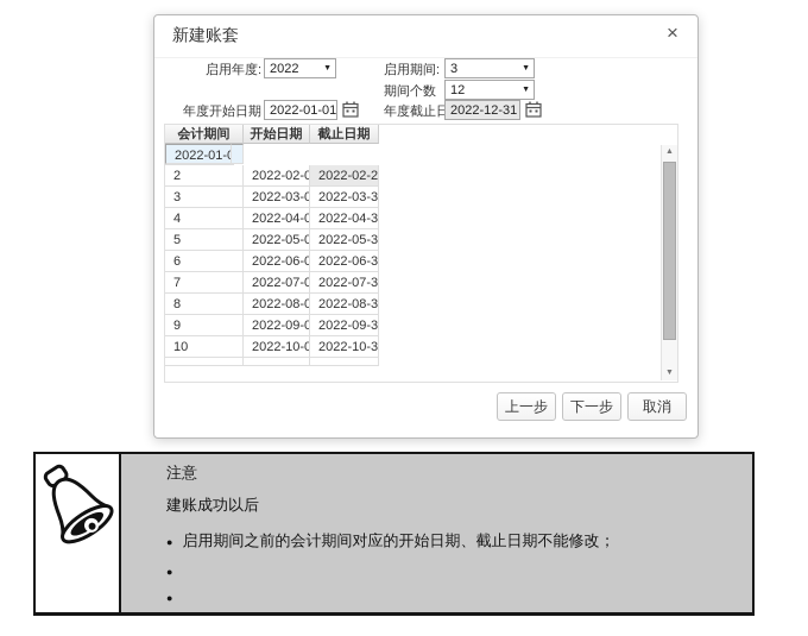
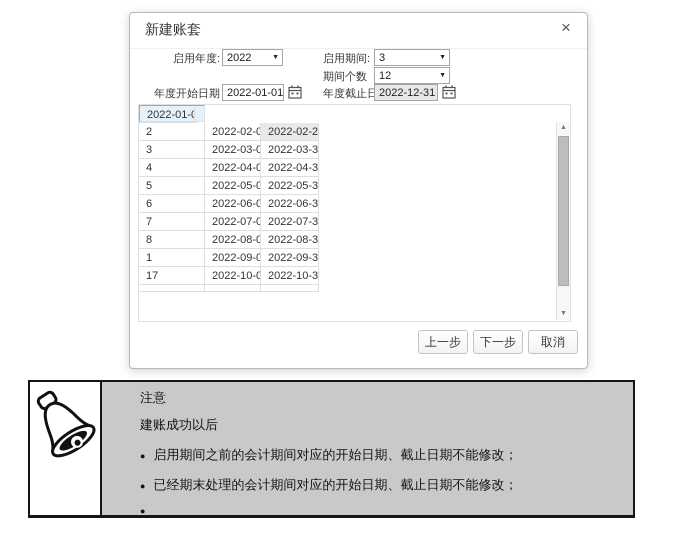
  新建账套
  ×
  启用年度:
  2022
  启用期间:
  3
  期间个数
  12
  年度开始日期
  2022-01-01
  年度截止日
  2022-12-31
- 会计期间
- 开始日期
- 截止日期
  2022-01-0
  2
  2022-02-0
  2022-02-2
  3
  2022-03-0
  2022-03-3
  4
  2022-04-0
  2022-04-3
  5
  2022-05-0
  2022-05-3
  6
  2022-06-0
  2022-06-3
  7
  2022-07-0
  2022-07-3
  8
  2022-08-0
  2022-08-3
- 9
+ 1
  2022-09-0
  2022-09-3
- 10
+ 17
  2022-10-0
  2022-10-3
  上一步
  下一步
  取消
  注意
  建账成功以后
  ●
  启用期间之前的会计期间对应的开始日期、截止日期不能修改；
  ●
+ 已经期末处理的会计期间对应的开始日期、截止日期不能修改；
  ●
